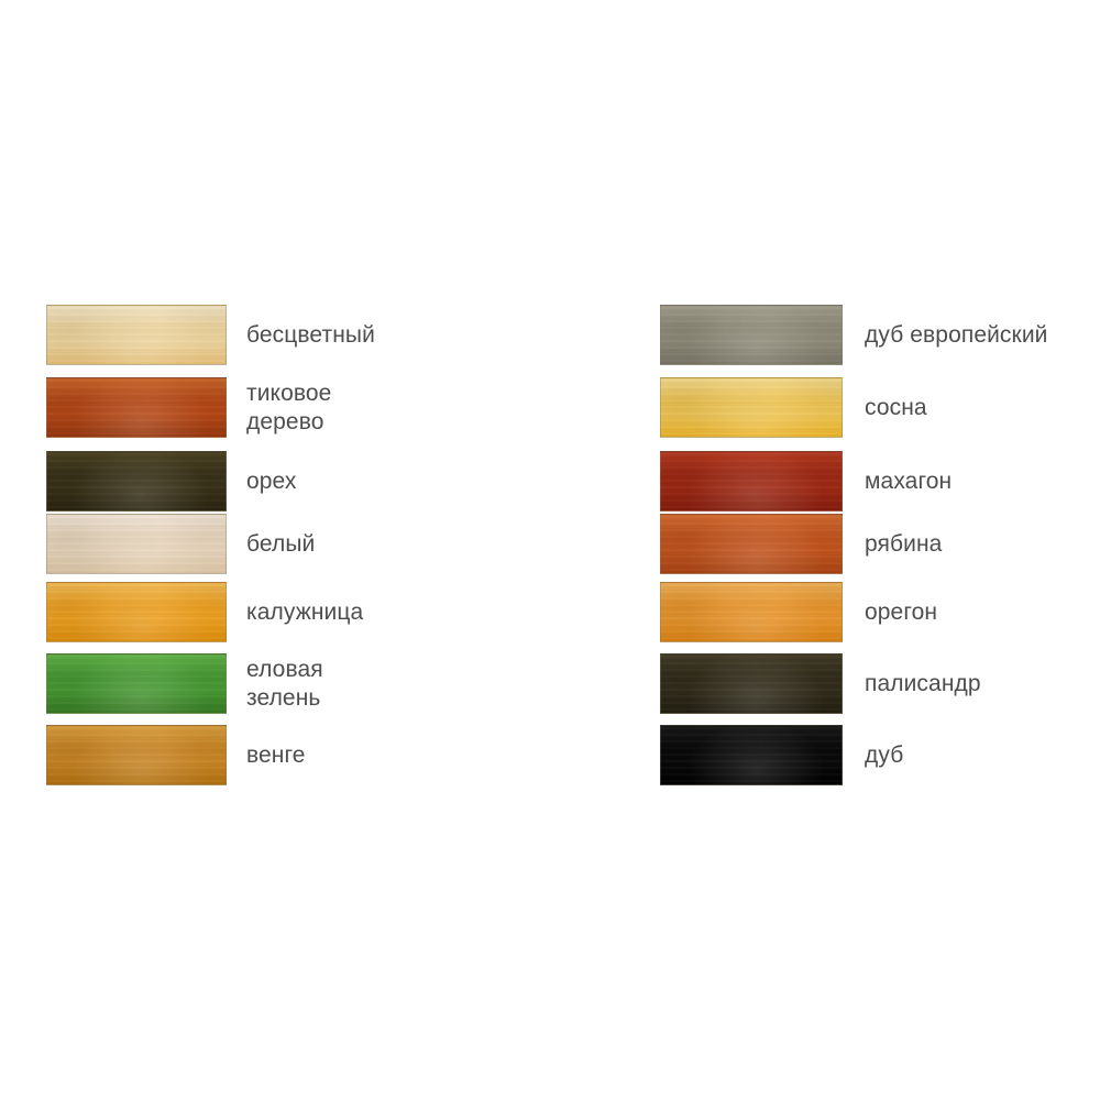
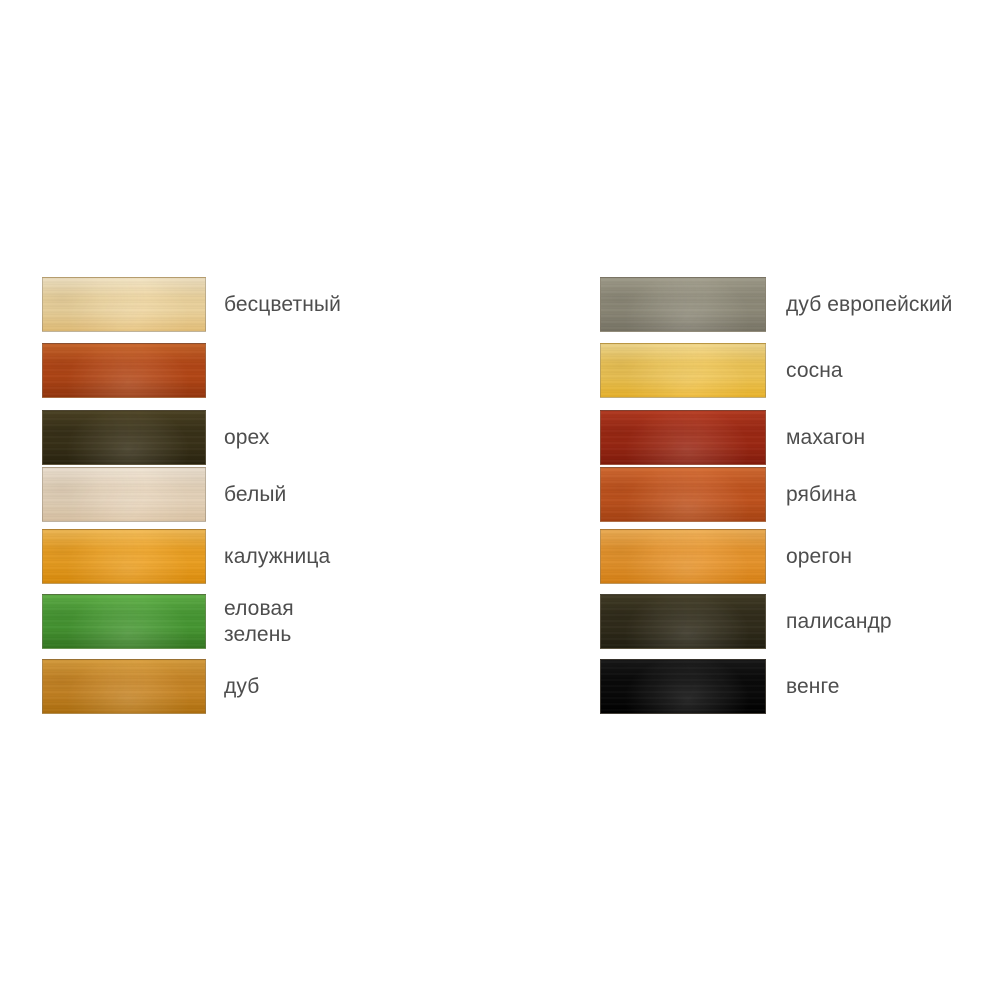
  бесцветный
- тиковое
- дерево
  орех
  белый
  калужница
  еловая
  зелень
- венге
+ дуб
  дуб европейский
  сосна
  махагон
  рябина
  орегон
  палисандр
- дуб
+ венге
